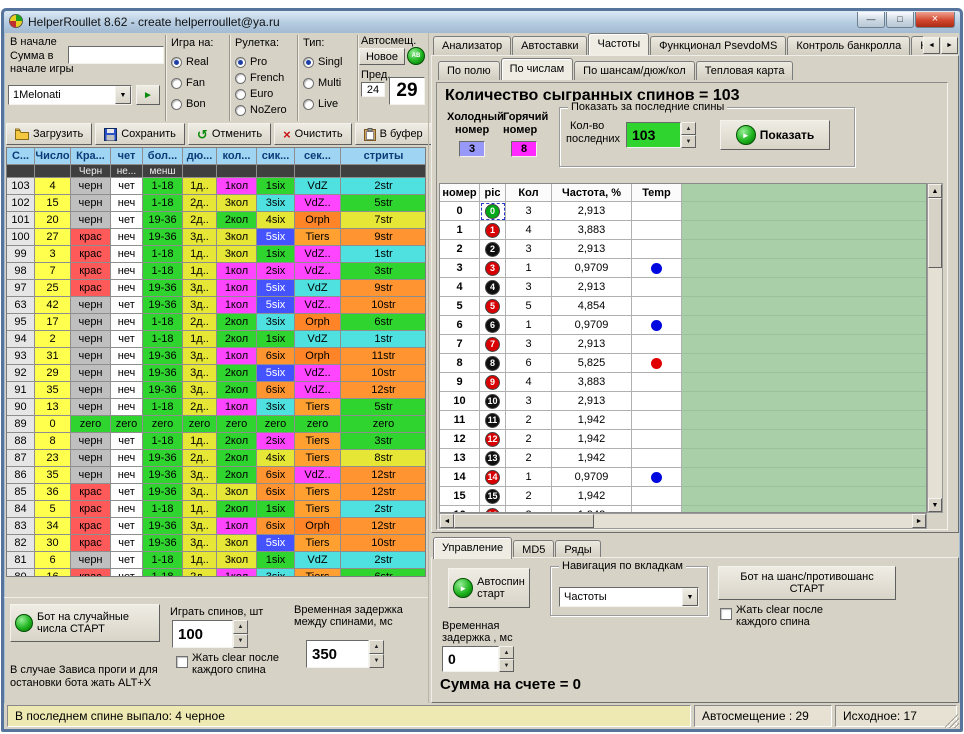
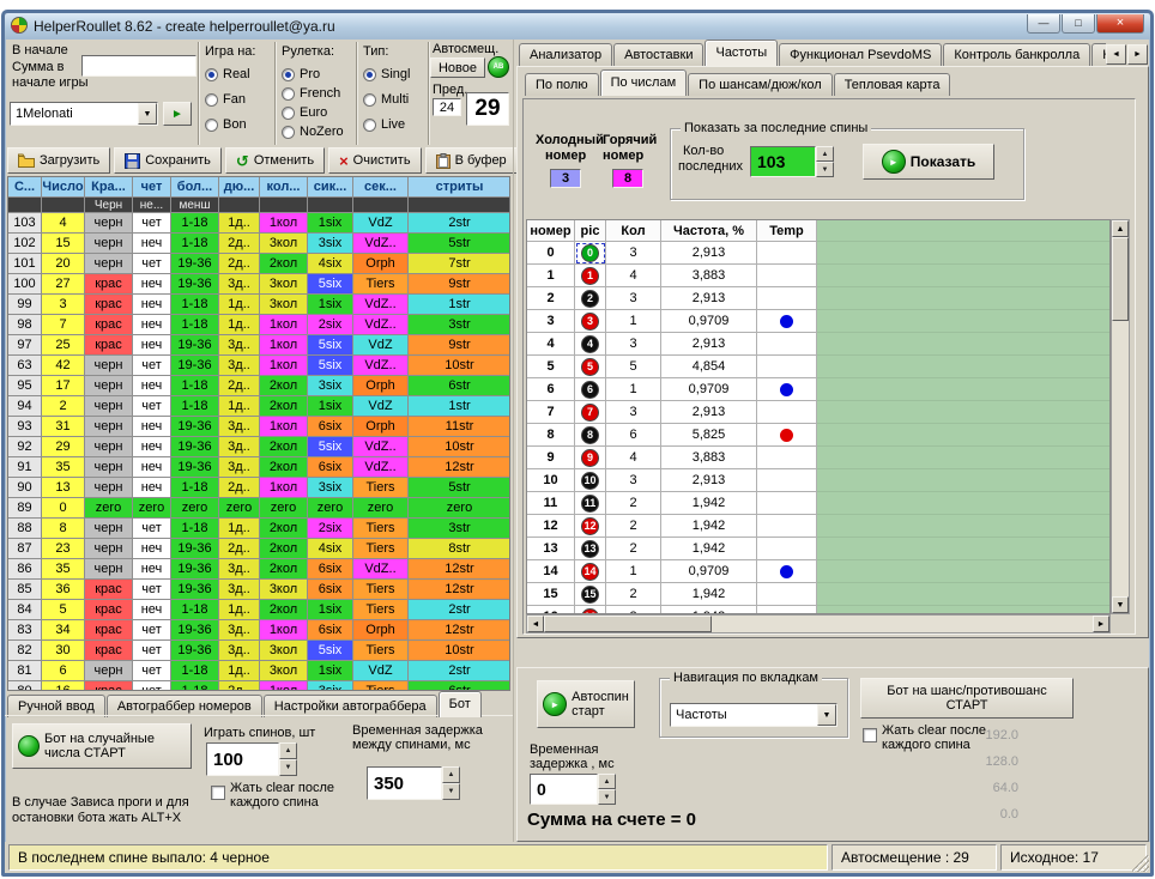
  HelperRoullet 8.62 - create helperroullet@ya.ru
  —
  □
  ×
  В начале
  Сумма в
  начале игры
  1Melonati
  ►
  Игра на:
  Real
  Fan
  Bon
  Рулетка:
  Pro
  French
  Euro
  NoZero
  Тип:
  Singl
  Multi
  Live
  Автосмещ.
  Новое
  Пред.
  24
  29
  Загрузить
  Сохранить
  ↺
  Отменить
  ×
  Очистить
  В буфер
  С...
  Число
  Кра...
  чет
  бол...
  дю...
  кол...
  сик...
  сек...
  стриты
  Черн
  не...
  менш
  103
  4
  черн
  чет
  1-18
  1д..
  1кол
  1six
  VdZ
  2str
  102
  15
  черн
  неч
  1-18
  2д..
  3кол
  3six
  VdZ..
  5str
  101
  20
  черн
  чет
  19-36
  2д..
  2кол
  4six
  Orph
  7str
  100
  27
  крас
  неч
  19-36
  3д..
  3кол
  5six
  Tiers
  9str
  99
  3
  крас
  неч
  1-18
  1д..
  3кол
  1six
  VdZ..
  1str
  98
  7
  крас
  неч
  1-18
  1д..
  1кол
  2six
  VdZ..
  3str
  97
  25
  крас
  неч
  19-36
  3д..
  1кол
  5six
  VdZ
  9str
  63
  42
  черн
  чет
  19-36
  3д..
  1кол
  5six
  VdZ..
  10str
  95
  17
  черн
  неч
  1-18
  2д..
  2кол
  3six
  Orph
  6str
  94
  2
  черн
  чет
  1-18
  1д..
  2кол
  1six
  VdZ
  1str
  93
  31
  черн
  неч
  19-36
  3д..
  1кол
  6six
  Orph
  11str
  92
  29
  черн
  неч
  19-36
  3д..
  2кол
  5six
  VdZ..
  10str
  91
  35
  черн
  неч
  19-36
  3д..
  2кол
  6six
  VdZ..
  12str
  90
  13
  черн
  неч
  1-18
  2д..
  1кол
  3six
  Tiers
  5str
  89
  0
  zero
  zero
  zero
  zero
  zero
  zero
  zero
  zero
  88
  8
  черн
  чет
  1-18
  1д..
  2кол
  2six
  Tiers
  3str
  87
  23
  черн
  неч
  19-36
  2д..
  2кол
  4six
  Tiers
  8str
  86
  35
  черн
  неч
  19-36
  3д..
  2кол
  6six
  VdZ..
  12str
  85
  36
  крас
  чет
  19-36
  3д..
  3кол
  6six
  Tiers
  12str
  84
  5
  крас
  неч
  1-18
  1д..
  2кол
  1six
  Tiers
  2str
  83
  34
  крас
  чет
  19-36
  3д..
  1кол
  6six
  Orph
  12str
  82
  30
  крас
  чет
  19-36
  3д..
  3кол
  5six
  Tiers
  10str
  81
  6
  черн
  чет
  1-18
  1д..
  3кол
  1six
  VdZ
  2str
+ Ручной ввод
+ Автограббер номеров
+ Настройки автограббера
+ Бот
  Бот на случайные числа СТАРТ
  Играть спинов, шт
  100
  Временная задержка
  между спинами, мс
  350
  Жать clear после
  каждого спина
  В случае Зависа проги и для
  остановки бота жать ALT+X
  Анализатор
  Автоставки
  Частоты
  Функционал PsevdoMS
  Контроль банкролла
  По полю
  По числам
  По шансам/дюж/кол
  Тепловая карта
- Количество сыгранных спинов = 103
  Холодный
  номер
  3
  Горячий
  номер
  8
  Показать за последние спины
  Кол-во
  последних
  103
  ►
  Показать
  номер
  pic
  Кол
  Частота, %
  Temp
  0
  0
  3
  2,913
  1
  1
  4
  3,883
  2
  2
  3
  2,913
  3
  3
  1
  0,9709
  4
  4
  3
  2,913
  5
  5
  5
  4,854
  6
  6
  1
  0,9709
  7
  7
  3
  2,913
  8
  8
  6
  5,825
  9
  9
  4
  3,883
  10
  10
  3
  2,913
  11
  11
  2
  1,942
  12
  12
  2
  1,942
  13
  13
  2
  1,942
  14
  14
  1
  0,9709
  15
  15
  2
  1,942
- Управление
- MD5
- Ряды
  ►
  Автоспин
  старт
  Навигация по вкладкам
  Частоты
  Временная
  задержка , мс
  0
  Бот на шанс/противошанс
  СТАРТ
  Жать clear после
  каждого спина
+ 192.0
+ 128.0
+ 64.0
+ 0.0
  Сумма на счете = 0
  В последнем спине выпало: 4 черное
  Автосмещение : 29
  Исходное: 17
